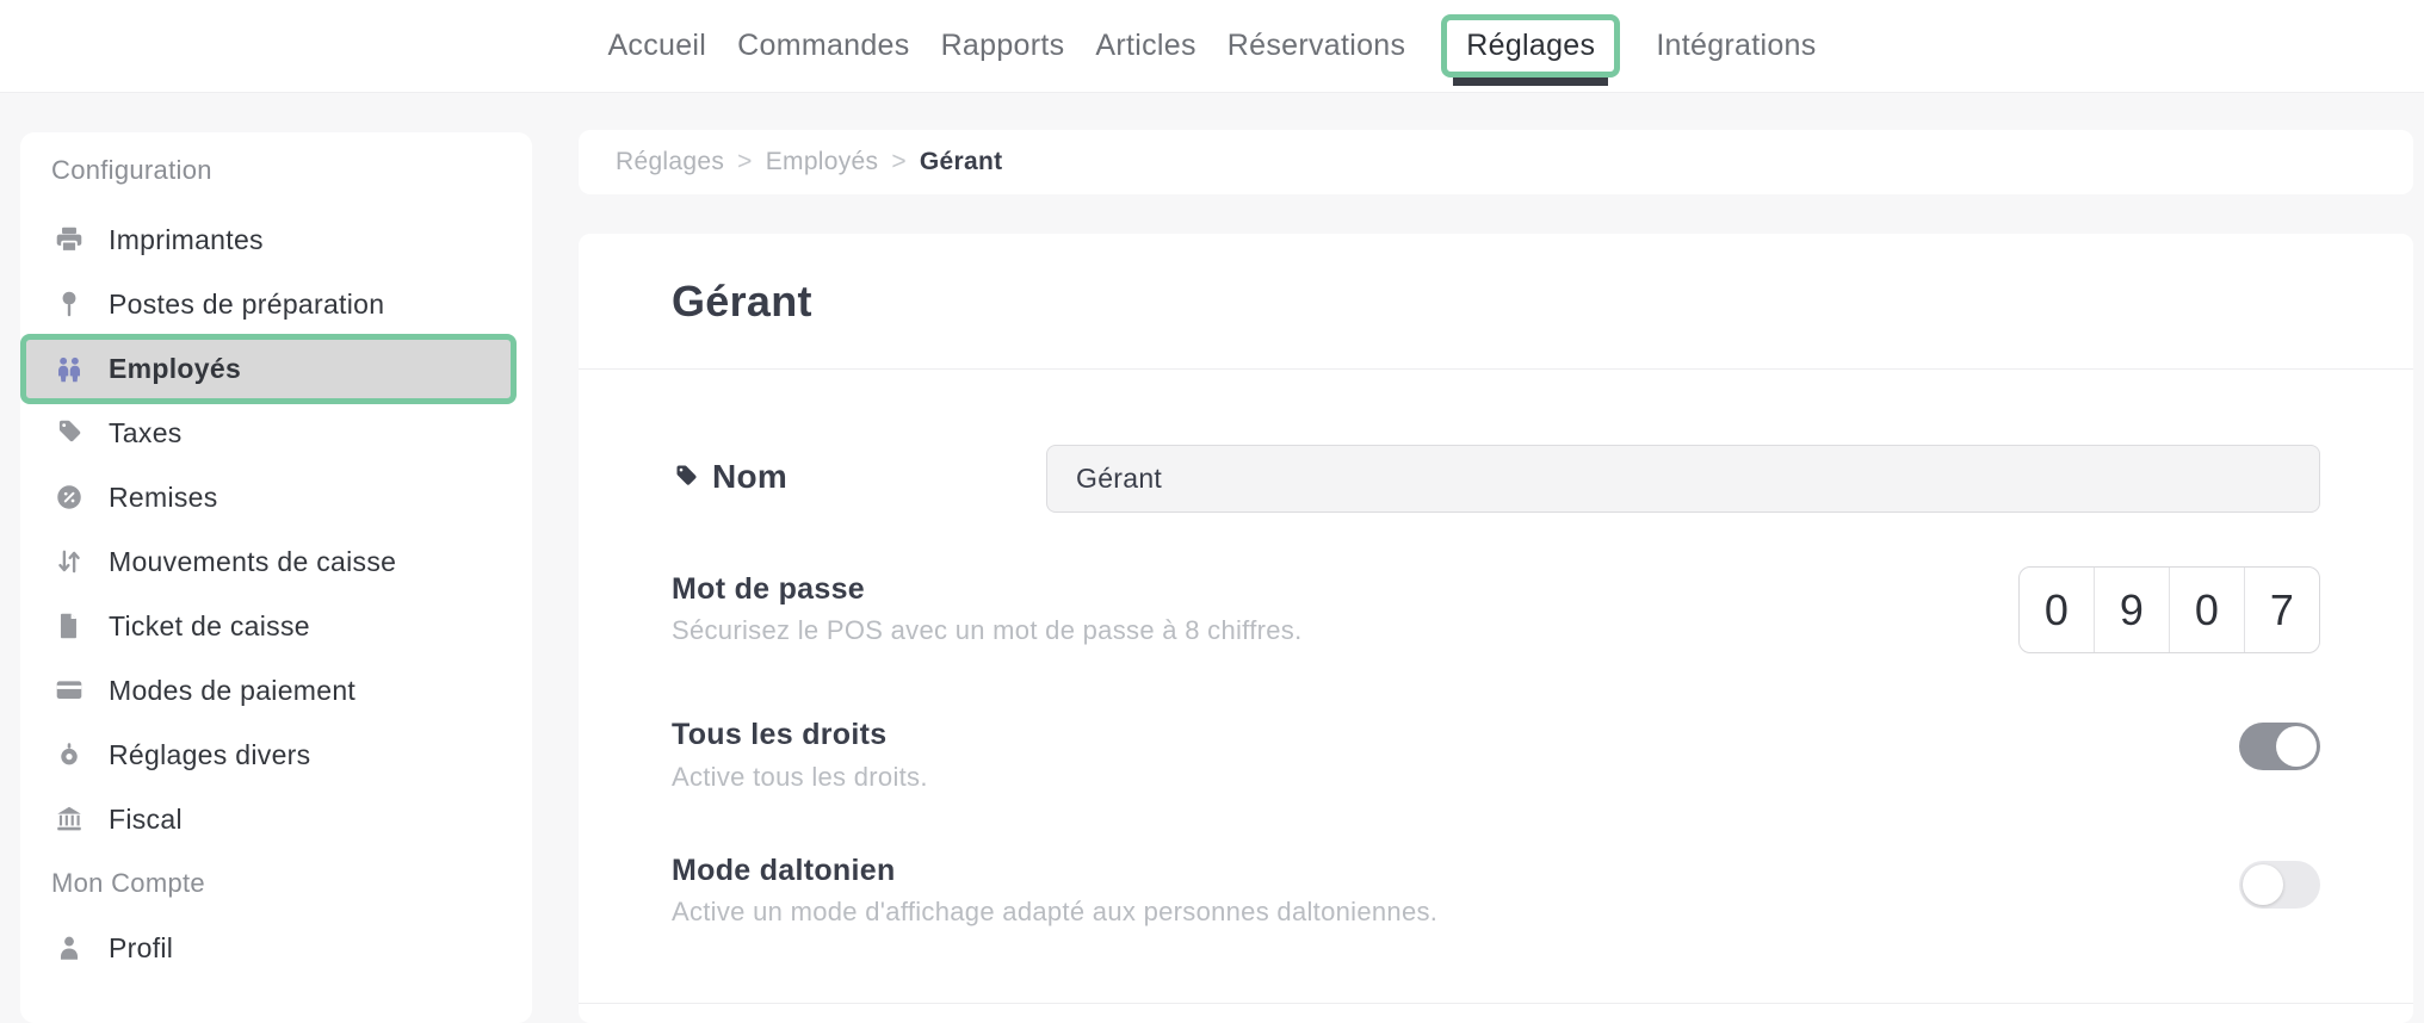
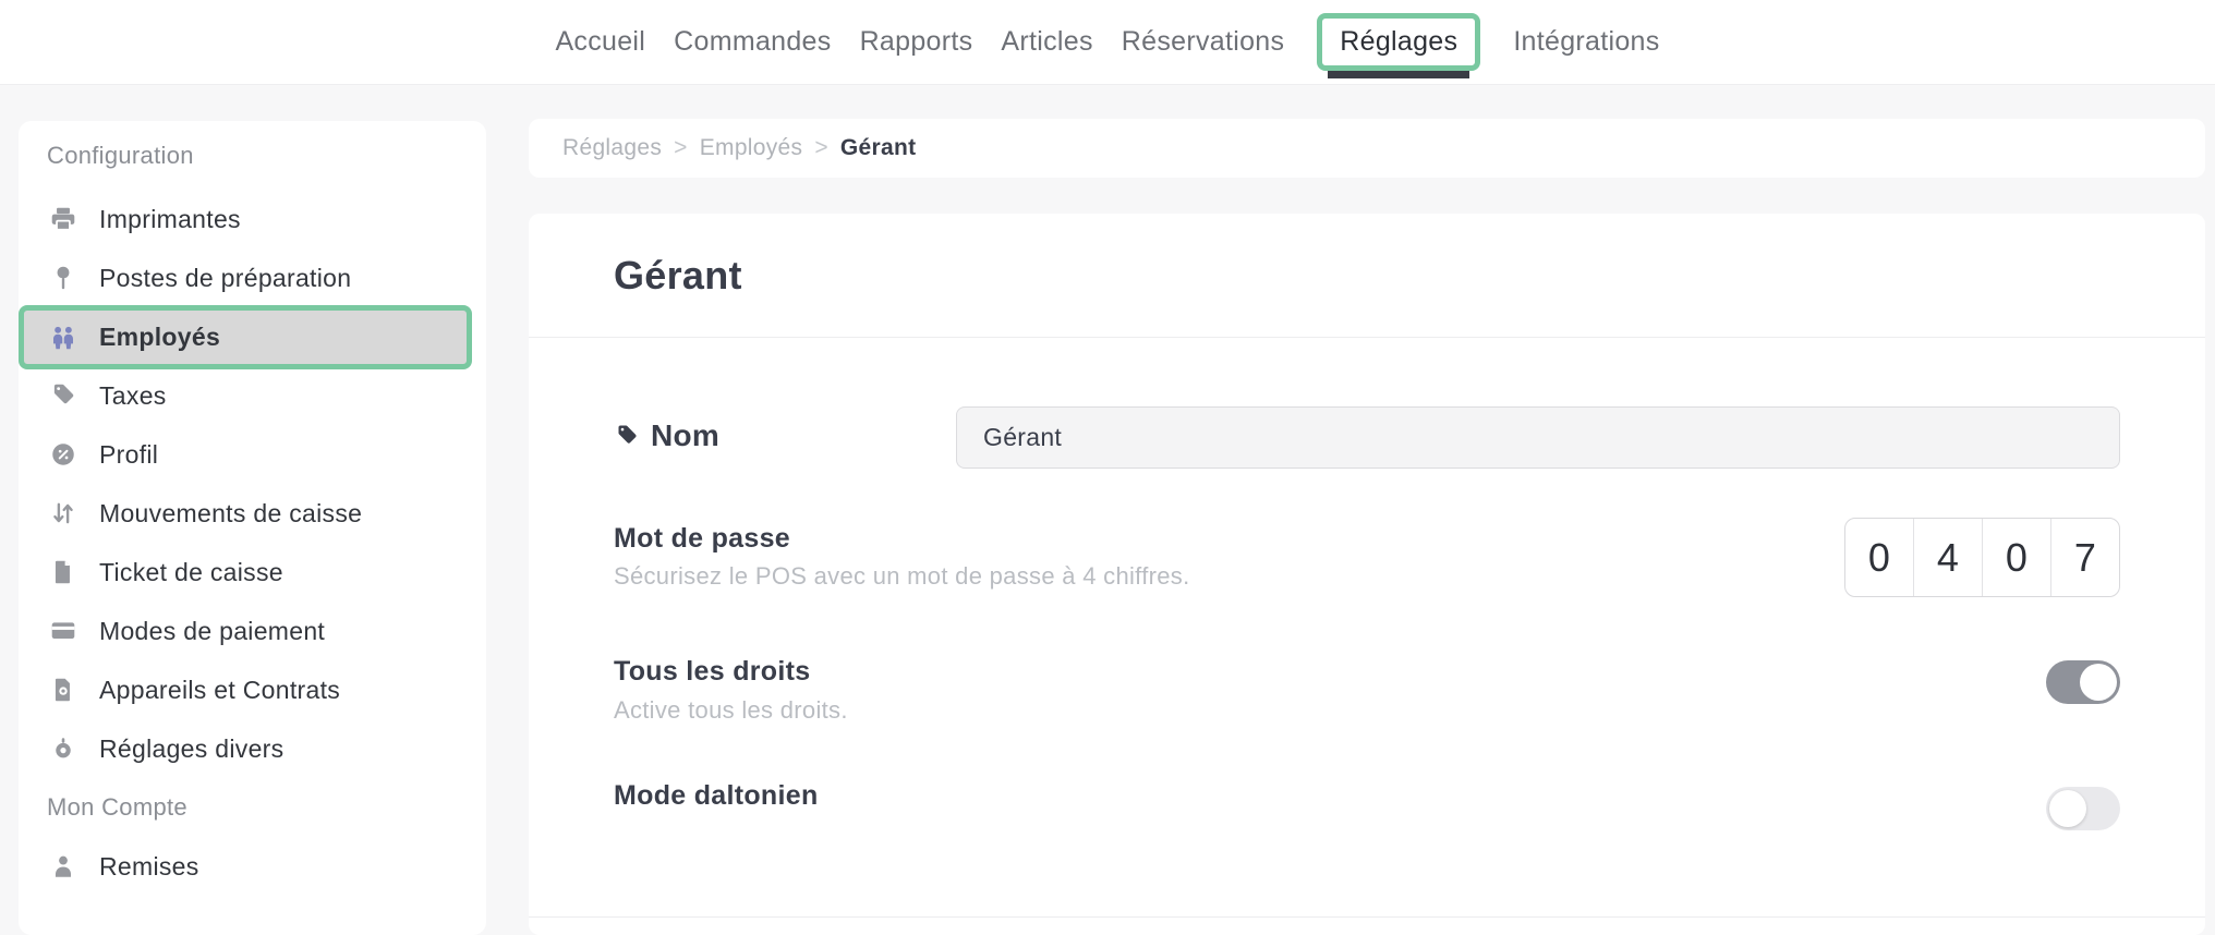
  Accueil
  Commandes
  Rapports
  Articles
  Réservations
  Réglages
  Intégrations
  Configuration
  Imprimantes
  Postes de préparation
  Employés
  Taxes
- Remises
+ Profil
  Mouvements de caisse
  Ticket de caisse
  Modes de paiement
+ Appareils et Contrats
  Réglages divers
- Fiscal
  Mon Compte
- Profil
+ Remises
  Réglages
  >
  Employés
  >
  Gérant
  Gérant
  Nom
  Gérant
  Mot de passe
- Sécurisez le POS avec un mot de passe à 8 chiffres.
+ Sécurisez le POS avec un mot de passe à 4 chiffres.
  0
- 9
+ 4
  0
  7
  Tous les droits
  Active tous les droits.
  Mode daltonien
- Active un mode d'affichage adapté aux personnes daltoniennes.
